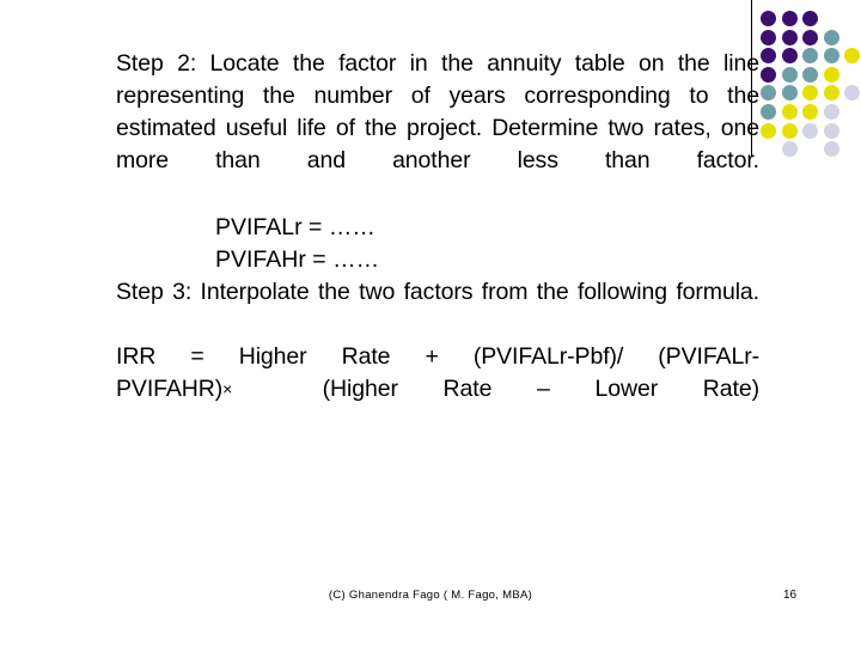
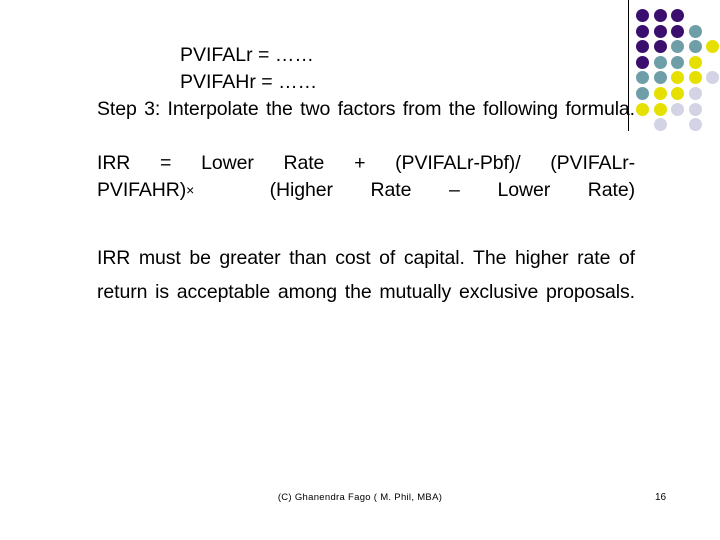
- Step 2: Locate the factor in the annuity table on the line representing the number of years corresponding to the estimated useful life of the project. Determine two rates, one more than and another less than factor.
  PVIFALr = ……
  PVIFAHr = ……
  Step 3: Interpolate the two factors from the following formula.
- IRR = Higher Rate + (PVIFALr-Pbf)/ (PVIFALr-PVIFAHR)× (Higher Rate – Lower Rate)
+ IRR = Lower Rate + (PVIFALr-Pbf)/ (PVIFALr-PVIFAHR)× (Higher Rate – Lower Rate)
+ IRR must be greater than cost of capital. The higher rate of return is acceptable among the mutually exclusive proposals.
- (C) Ghanendra Fago ( M. Fago, MBA)
+ (C) Ghanendra Fago ( M. Phil, MBA)
  16
